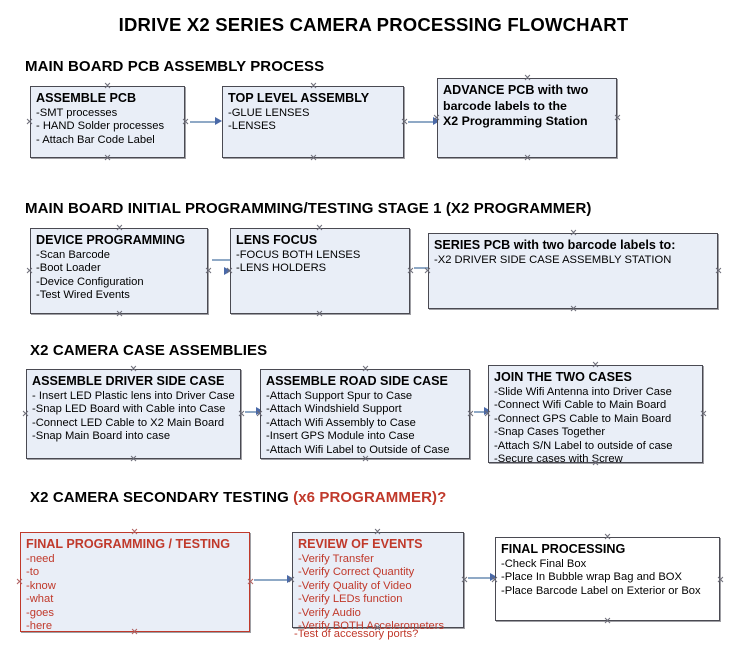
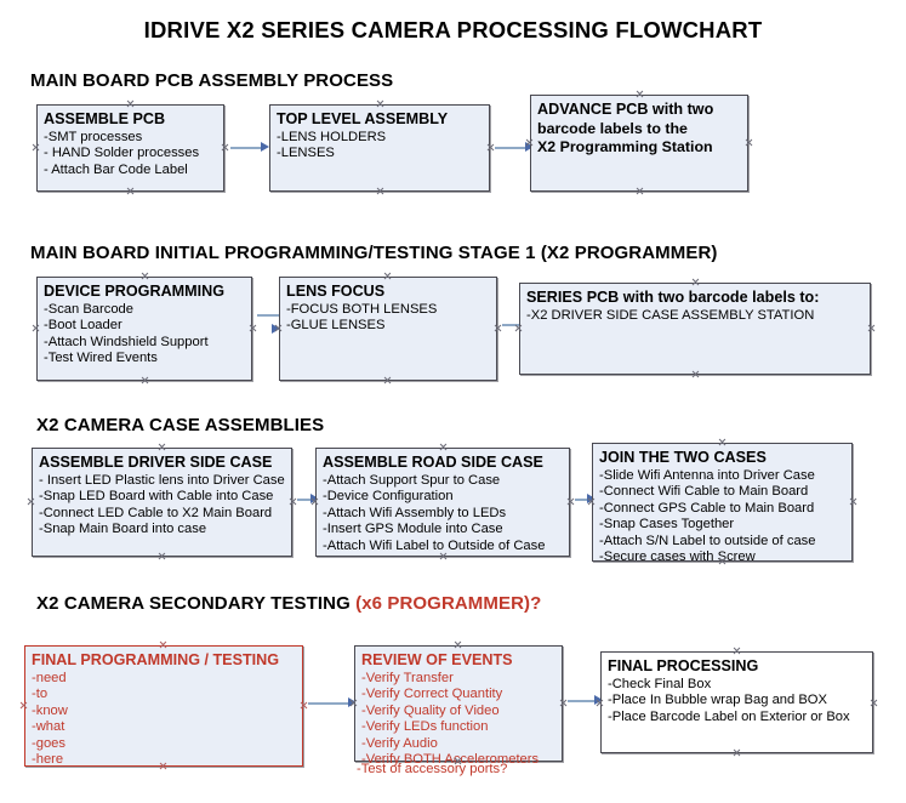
  IDRIVE X2 SERIES CAMERA PROCESSING FLOWCHART
  MAIN BOARD PCB ASSEMBLY PROCESS
  ASSEMBLE PCB
  -SMT processes
  - HAND Solder processes
  - Attach Bar Code Label
  TOP LEVEL ASSEMBLY
- -GLUE LENSES
+ -LENS HOLDERS
  -LENSES
  ADVANCE PCB with two
  barcode labels to the
  X2 Programming Station
  MAIN BOARD INITIAL PROGRAMMING/TESTING STAGE 1 (X2 PROGRAMMER)
  DEVICE PROGRAMMING
  -Scan Barcode
  -Boot Loader
- -Device Configuration
+ -Attach Windshield Support
  -Test Wired Events
  LENS FOCUS
  -FOCUS BOTH LENSES
- -LENS HOLDERS
+ -GLUE LENSES
  SERIES PCB with two barcode labels to:
  -X2 DRIVER SIDE CASE ASSEMBLY STATION
  X2 CAMERA CASE ASSEMBLIES
  ASSEMBLE DRIVER SIDE CASE
  - Insert LED Plastic lens into Driver Case
  -Snap LED Board with Cable into Case
  -Connect LED Cable to X2 Main Board
  -Snap Main Board into case
  ASSEMBLE ROAD SIDE CASE
  -Attach Support Spur to Case
- -Attach Windshield Support
+ -Device Configuration
- -Attach Wifi Assembly to Case
+ -Attach Wifi Assembly to LEDs
  -Insert GPS Module into Case
  -Attach Wifi Label to Outside of Case
  JOIN THE TWO CASES
  -Slide Wifi Antenna into Driver Case
  -Connect Wifi Cable to Main Board
  -Connect GPS Cable to Main Board
  -Snap Cases Together
  -Attach S/N Label to outside of case
  -Secure cases withcrew
  X2 CAMERA SECONDARY TESTING (x6 PROGRAMMER)?
  FINAL PROGRAMMING / TESTING
  -need
  -to
  -know
  -what
  -goes
  -here
  REVIEW OF EVENTS
  -Verify Transfer
  -Verify Correct Quantity
  -Verify Quality of Video
  -Verify LEDs function
  -Verify Audio
  -Verify BOTH Acelerometers
  -Test of accessory ports?
  FINAL PROCESSING
  -Check Final Box
  -Place In Bubble wrap Bag and BOX
  -Place Barcode Label on Exterior or Box
